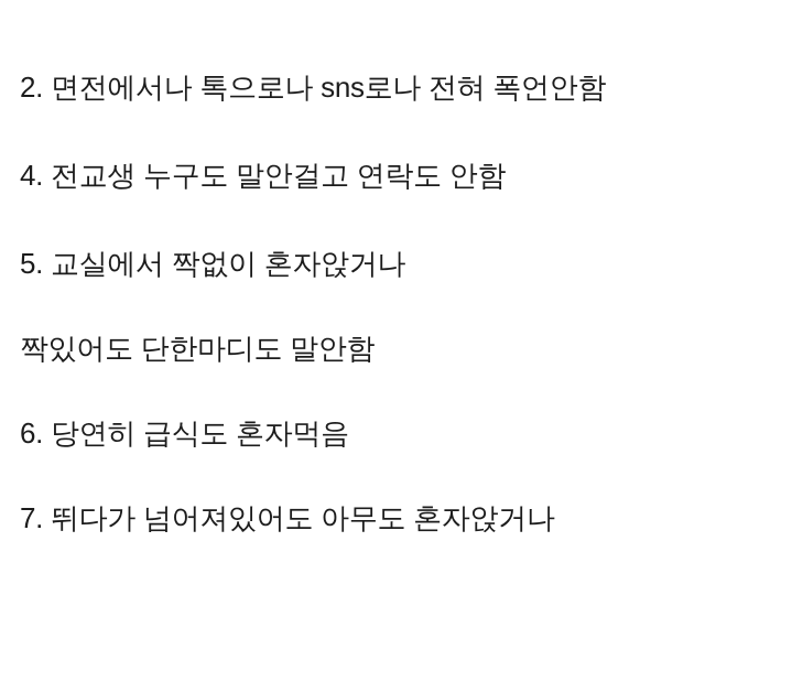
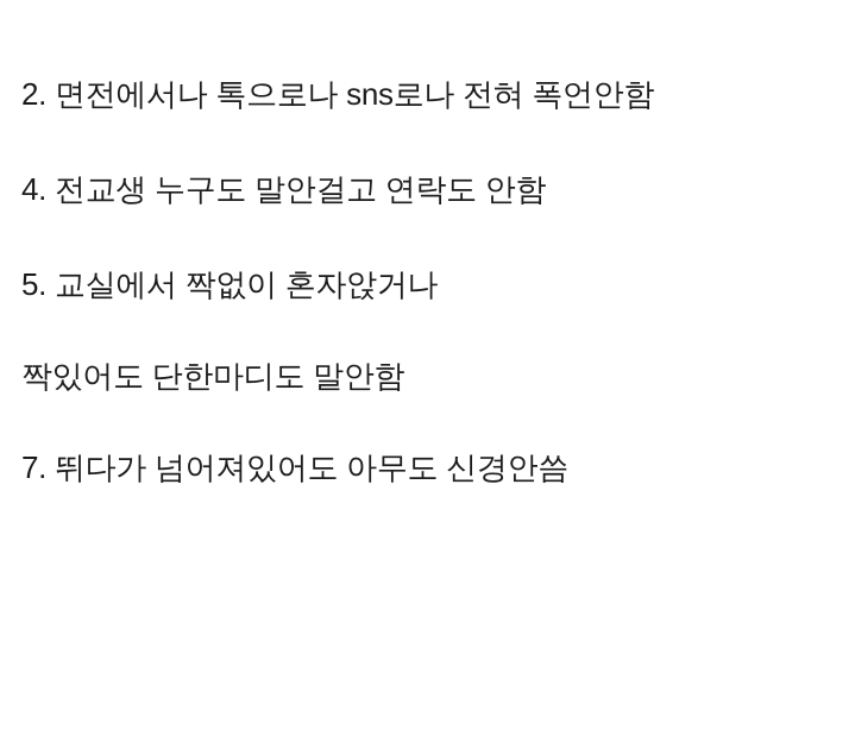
  2. 면전에서나 톡으로나 sns로나 전혀 폭언안함
  4. 전교생 누구도 말안걸고 연락도 안함
  5. 교실에서 짝없이 혼자앉거나
  짝있어도 단한마디도 말안함
- 6. 당연히 급식도 혼자먹음
- 7. 뛰다가 넘어져있어도 아무도 혼자앉거나
+ 7. 뛰다가 넘어져있어도 아무도 신경안씀
